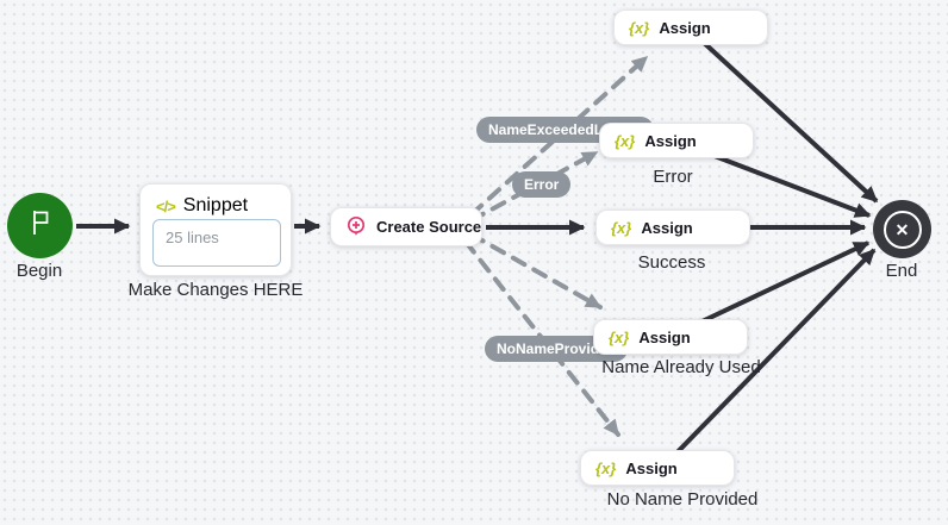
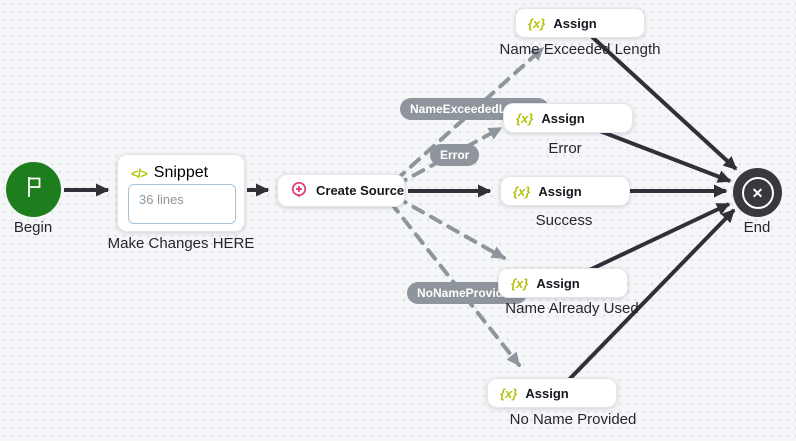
  NameExceededL
  Error
  NoNameProvi
  Begin
  </>
  Snippet
- 25 lines
+ 36 lines
  Make Changes HERE
  Create Source
  {x}
  Assign
+ Name Exceeded Length
  {x}
  Assign
  Error
  {x}
  Assign
  Success
  {x}
  Assign
  Name Already Used
  {x}
  Assign
  No Name Provided
  ✕
  End
